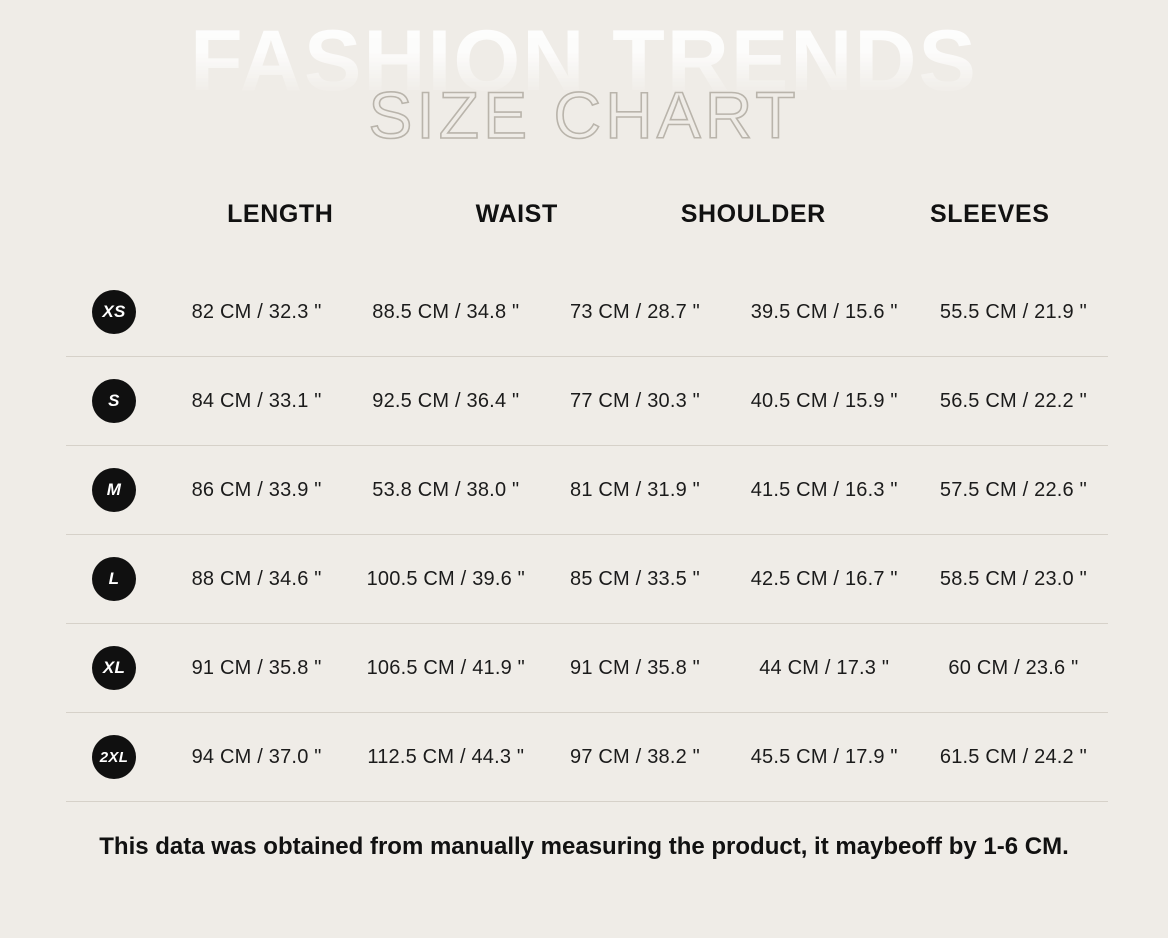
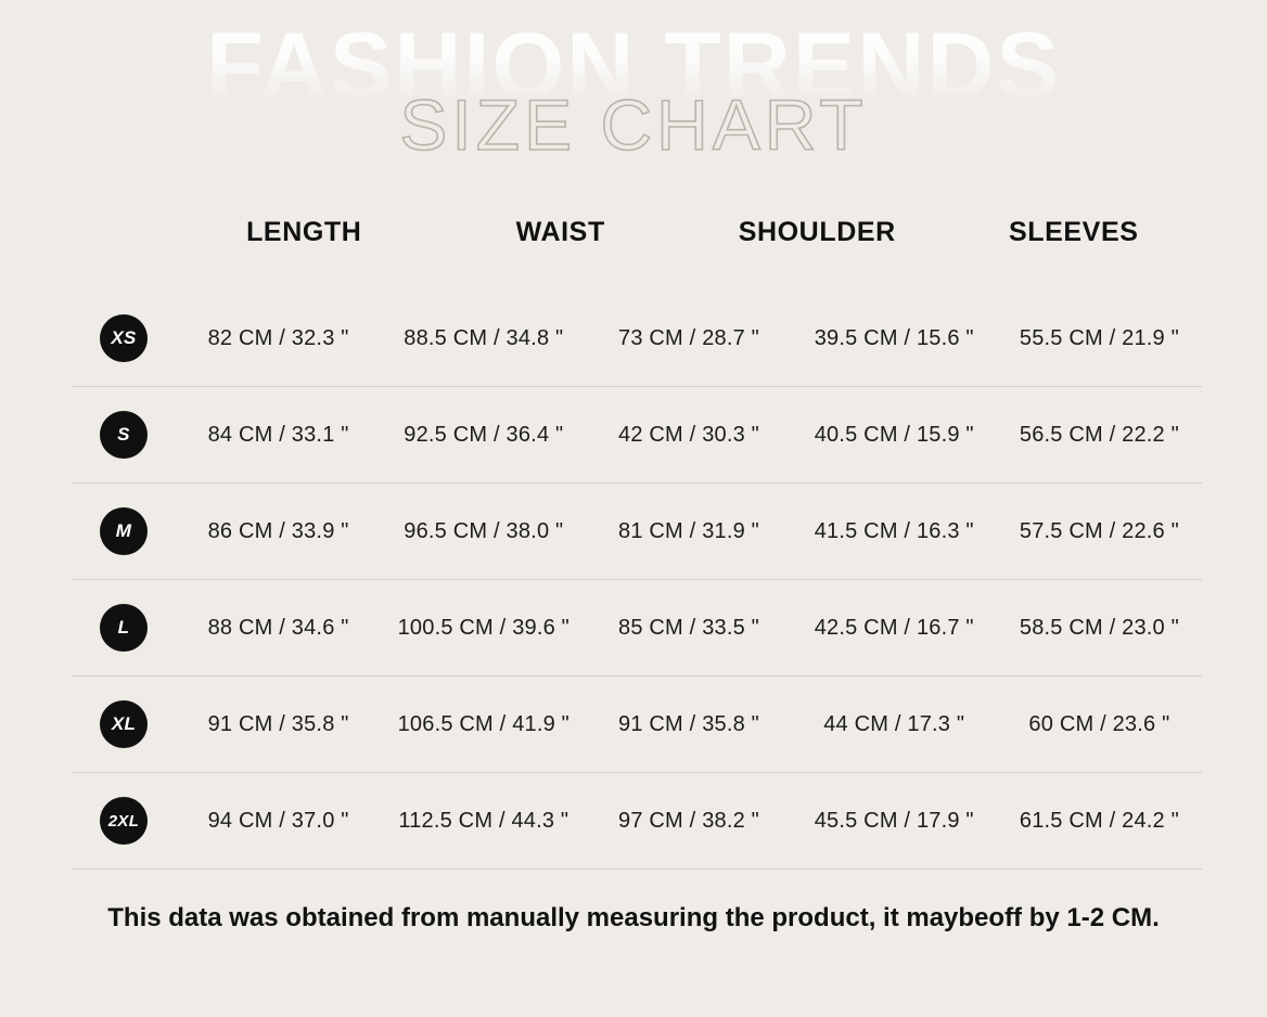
  FASHION TRENDS
  SIZE CHART
  LENGTH
  WAIST
  SHOULDER
  SLEEVES
  XS
  82 CM / 32.3 "
  88.5 CM / 34.8 "
  73 CM / 28.7 "
  39.5 CM / 15.6 "
  55.5 CM / 21.9 "
  S
  84 CM / 33.1 "
  92.5 CM / 36.4 "
- 77 CM / 30.3 "
+ 42 CM / 30.3 "
  40.5 CM / 15.9 "
  56.5 CM / 22.2 "
  M
  86 CM / 33.9 "
- 53.8 CM / 38.0 "
+ 96.5 CM / 38.0 "
  81 CM / 31.9 "
  41.5 CM / 16.3 "
  57.5 CM / 22.6 "
  L
  88 CM / 34.6 "
  100.5 CM / 39.6 "
  85 CM / 33.5 "
  42.5 CM / 16.7 "
  58.5 CM / 23.0 "
  XL
  91 CM / 35.8 "
  106.5 CM / 41.9 "
  91 CM / 35.8 "
  44 CM / 17.3 "
  60 CM / 23.6 "
  2XL
  94 CM / 37.0 "
  112.5 CM / 44.3 "
  97 CM / 38.2 "
  45.5 CM / 17.9 "
  61.5 CM / 24.2 "
- This data was obtained from manually measuring the product, it maybeoff by 1-6 CM.
+ This data was obtained from manually measuring the product, it maybeoff by 1-2 CM.
